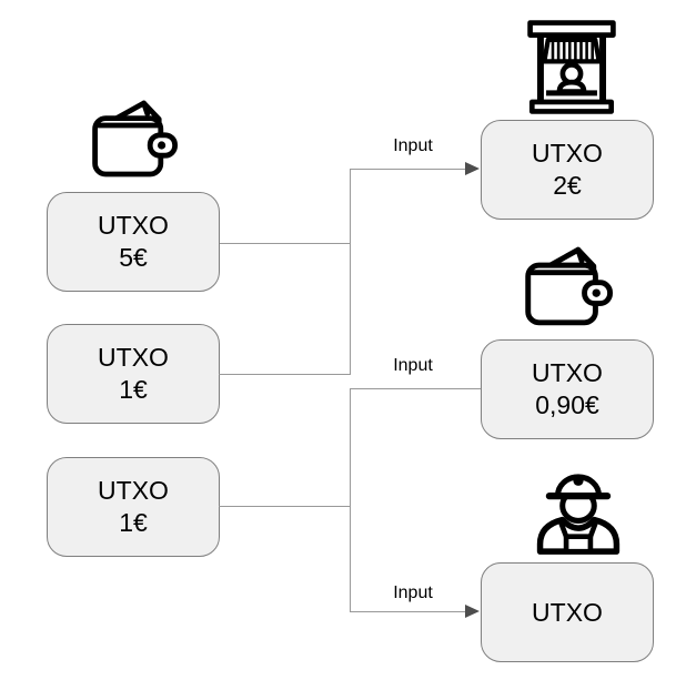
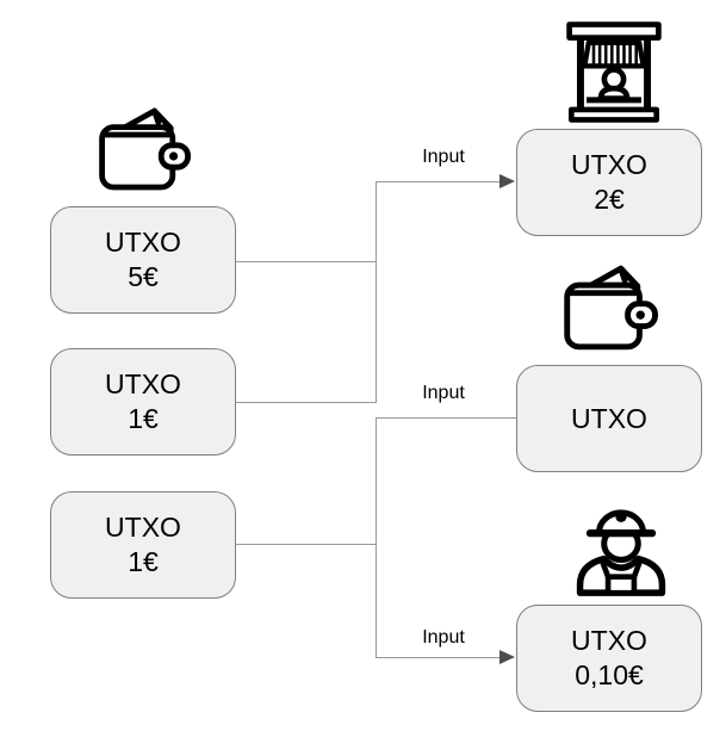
  UTXO
  5€
  UTXO
  1€
  UTXO
  1€
  UTXO
  2€
  UTXO
- 0,90€
  UTXO
+ 0,10€
  Input
  Input
  Input
